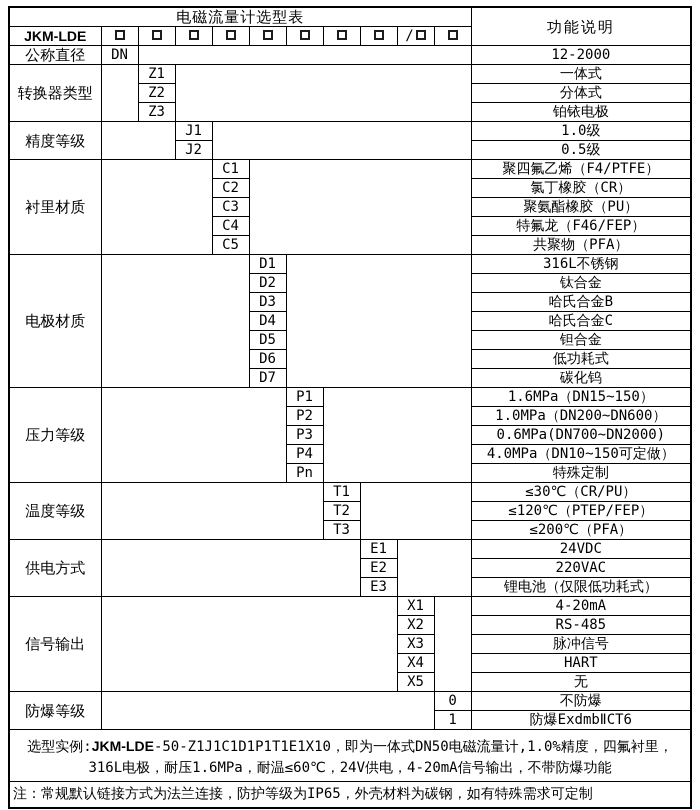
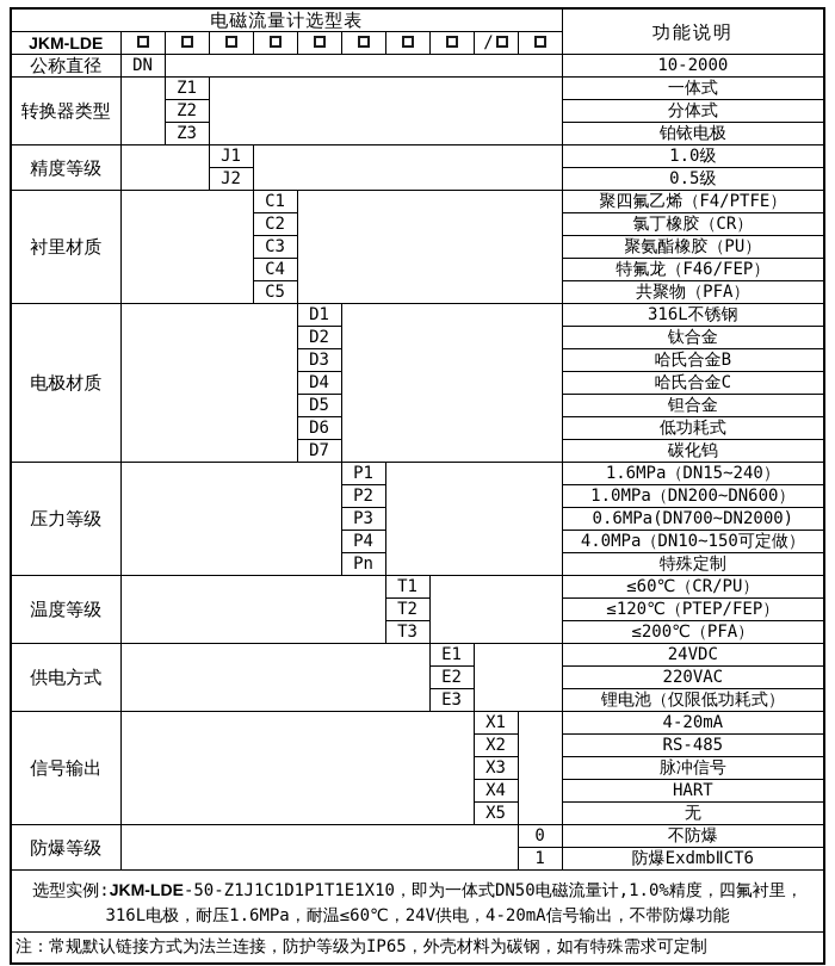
  电磁流量计选型表	功能说明
  JKM-LDE									/
- 公称直径	DN		12-2000
+ 公称直径	DN		10-2000
  转换器类型		Z1		一体式
  Z2	分体式
  Z3	铂铱电极
  精度等级		J1		1.0级
  J2	0.5级
  衬里材质		C1		聚四氟乙烯（F4/PTFE）
  C2	氯丁橡胶（CR）
  C3	聚氨酯橡胶（PU）
  C4	特氟龙（F46/FEP）
  C5	共聚物（PFA）
  电极材质		D1		316L不锈钢
  D2	钛合金
  D3	哈氏合金B
  D4	哈氏合金C
  D5	钽合金
  D6	低功耗式
  D7	碳化钨
- 压力等级		P1		1.6MPa（DN15~150）
+ 压力等级		P1		1.6MPa（DN15~240）
  P2	1.0MPa（DN200~DN600）
  P3	0.6MPa(DN700~DN2000)
  P4	4.0MPa（DN10~150可定做）
  Pn	特殊定制
- 温度等级		T1		≤30℃（CR/PU）
+ 温度等级		T1		≤60℃（CR/PU）
  T2	≤120℃（PTEP/FEP）
  T3	≤200℃（PFA）
  供电方式		E1		24VDC
  E2	220VAC
  E3	锂电池（仅限低功耗式）
  信号输出		X1		4-20mA
  X2	RS-485
  X3	脉冲信号
  X4	HART
  X5	无
  防爆等级		0	不防爆
  1	防爆ExdmbⅡCT6
  选型实例:JKM-LDE-50-Z1J1C1D1P1T1E1X10，即为一体式DN50电磁流量计,1.0%精度，四氟衬里， 316L电极，耐压1.6MPa，耐温≤60℃，24V供电，4-20mA信号输出，不带防爆功能
  注：常规默认链接方式为法兰连接，防护等级为IP65，外壳材料为碳钢，如有特殊需求可定制
